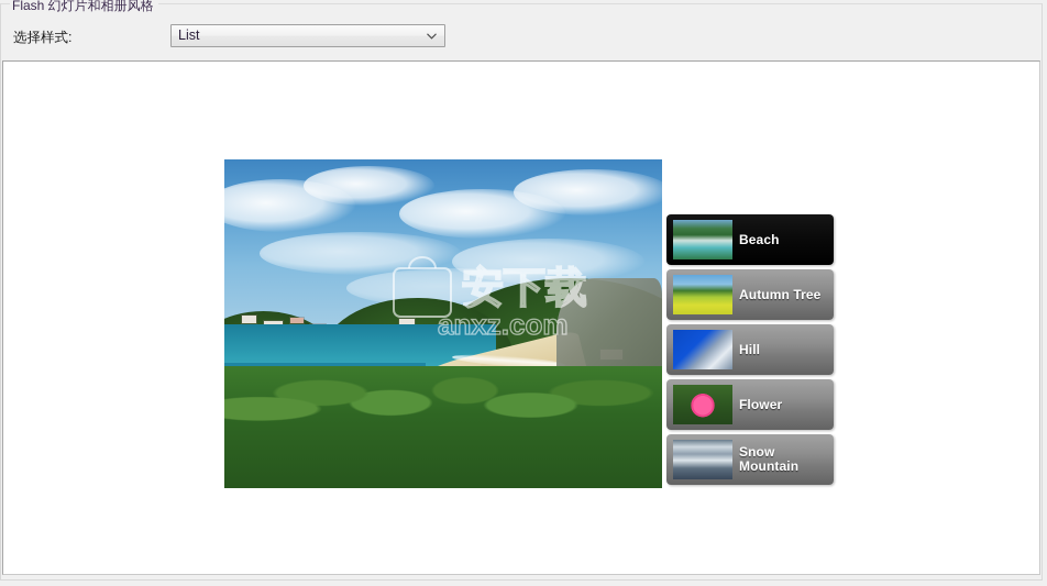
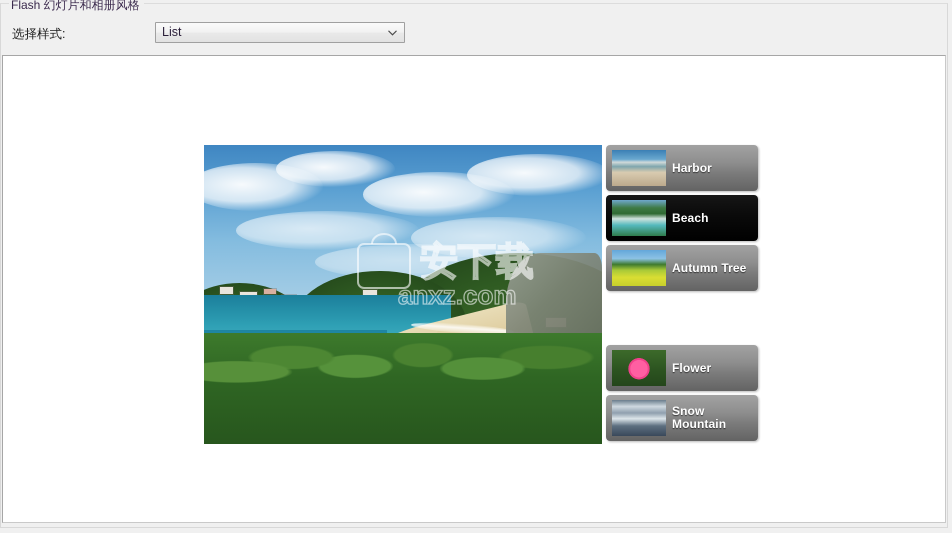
  Flash 幻灯片和相册风格
  选择样式:
  List
  安下载
  anxz.com
+ Harbor
  Beach
  Autumn Tree
- Hill
  Flower
  Snow Mountain
